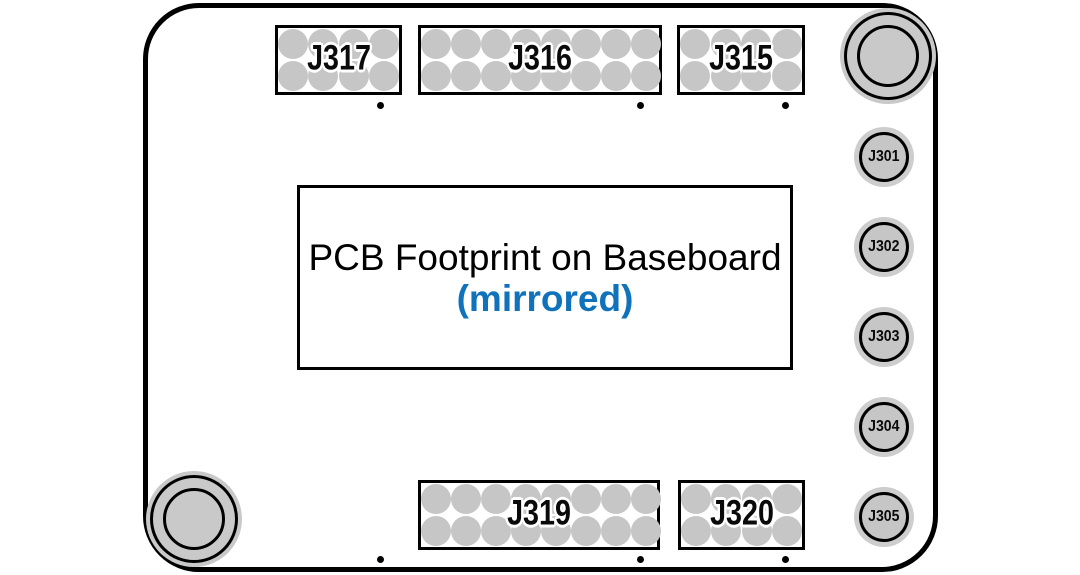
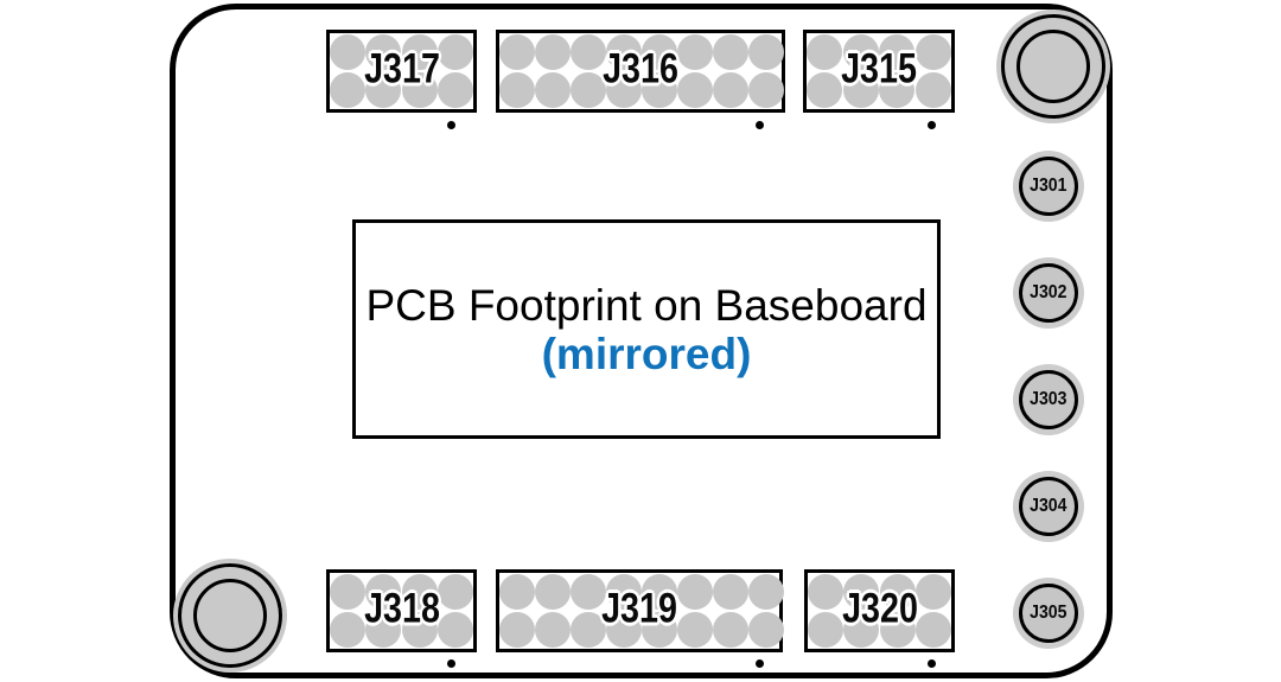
  PCB Footprint on Baseboard
  (mirrored)
  J317
  J316
  J315
+ J318
  J319
  J320
  J301
  J302
  J303
  J304
  J305
